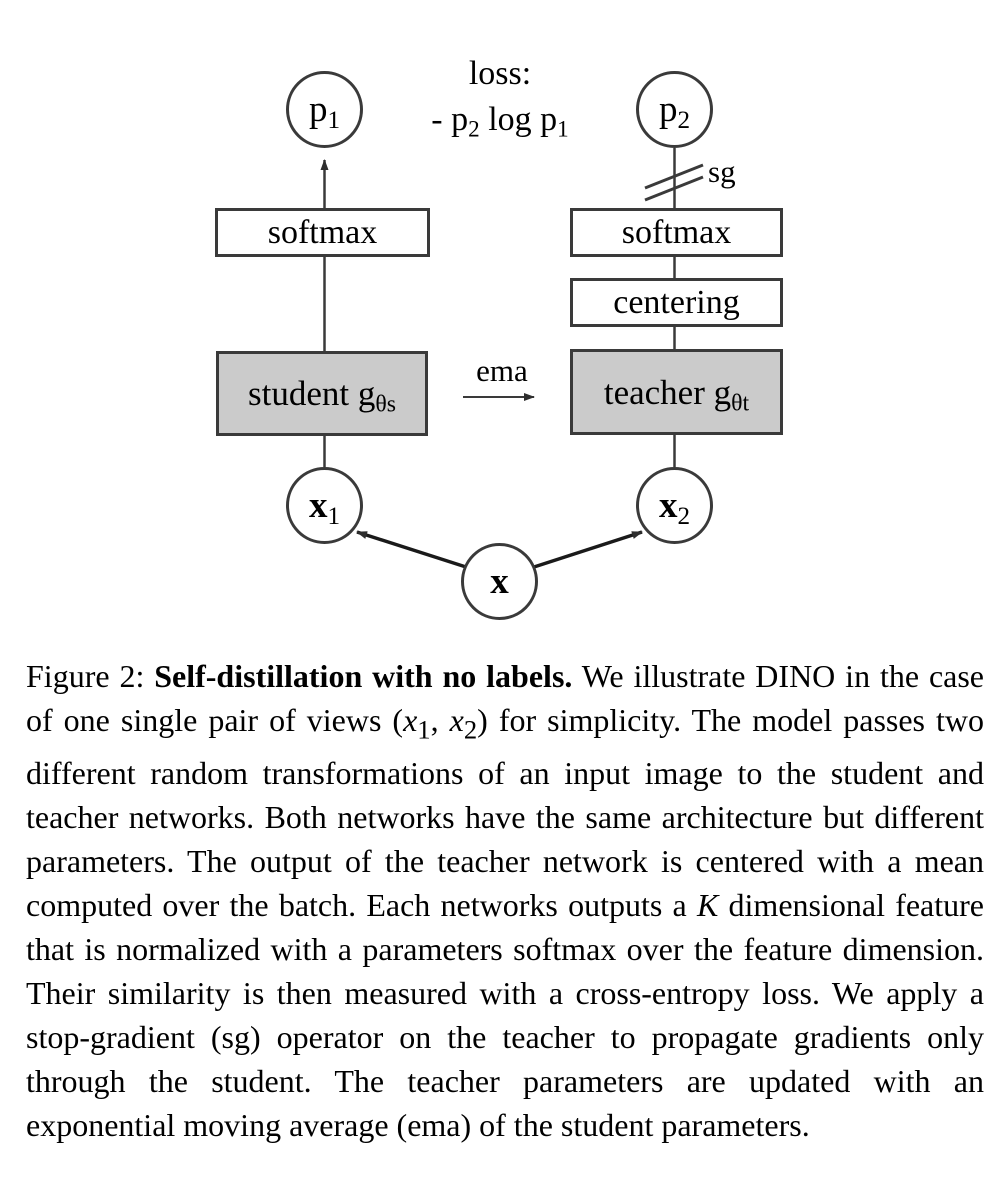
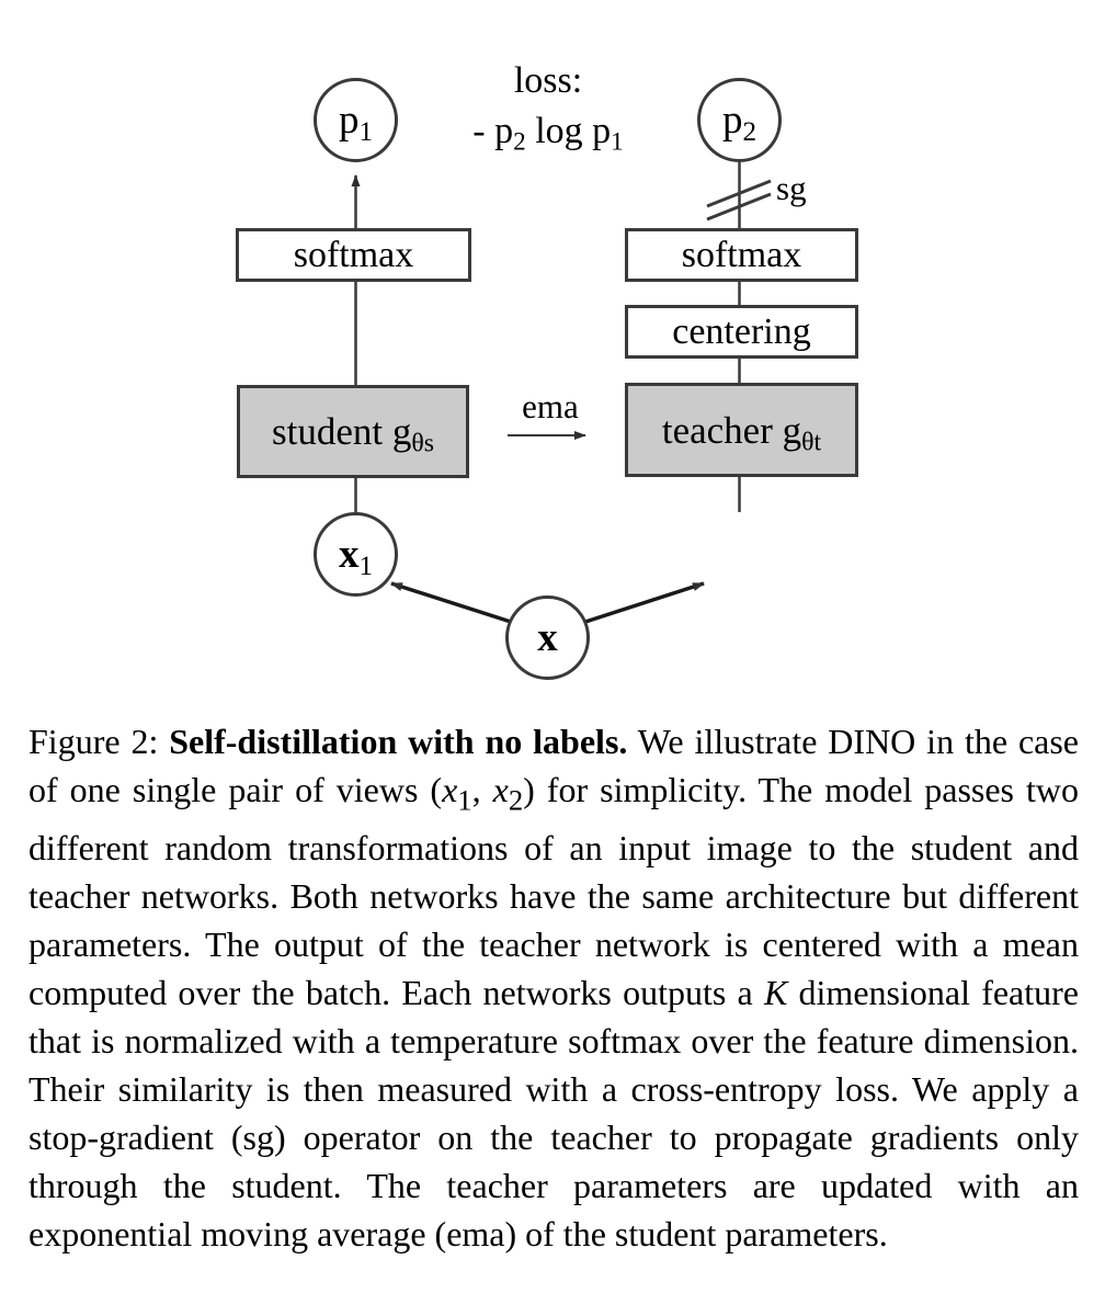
  p1
  p2
  x1
- x2
  x
  softmax
  softmax
  centering
  student gθs
  teacher gθt
  loss:
  - p2 log p1
  sg
  ema
- Figure 2: Self-distillation with no labels. We illustrate DINO in the case of one single pair of views (x1, x2) for simplicity. The model passes two different random transformations of an input image to the student and teacher networks. Both networks have the same architecture but different parameters. The output of the teacher network is centered with a mean computed over the batch. Each networks outputs a K dimensional feature that is normalized with a parameters softmax over the feature dimension. Their similarity is then measured with a cross-entropy loss. We apply a stop-gradient (sg) operator on the teacher to propagate gradients only through the student. The teacher parameters are updated with an exponential moving average (ema) of the student parameters.
+ Figure 2: Self-distillation with no labels. We illustrate DINO in the case of one single pair of views (x1, x2) for simplicity. The model passes two different random transformations of an input image to the student and teacher networks. Both networks have the same architecture but different parameters. The output of the teacher network is centered with a mean computed over the batch. Each networks outputs a K dimensional feature that is normalized with a temperature softmax over the feature dimension. Their similarity is then measured with a cross-entropy loss. We apply a stop-gradient (sg) operator on the teacher to propagate gradients only through the student. The teacher parameters are updated with an exponential moving average (ema) of the student parameters.
